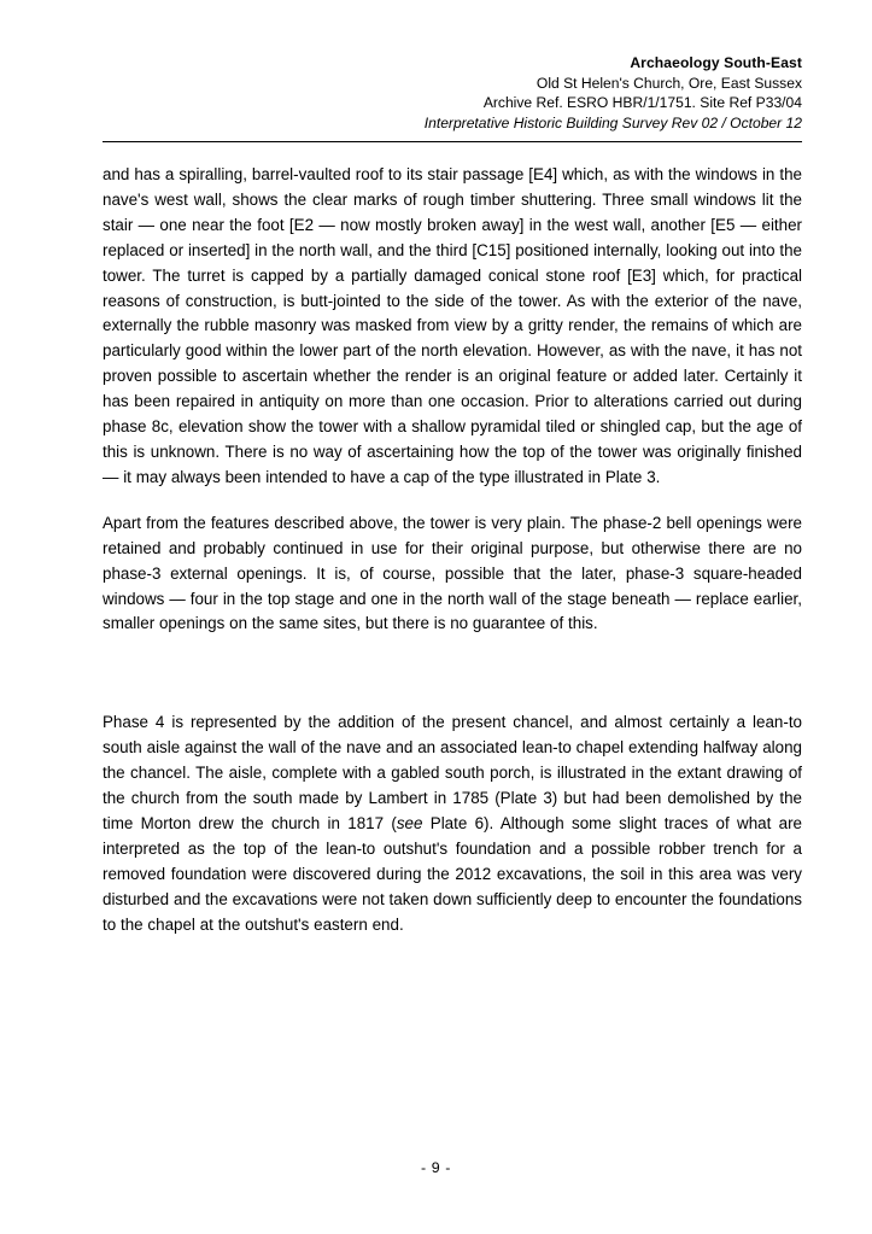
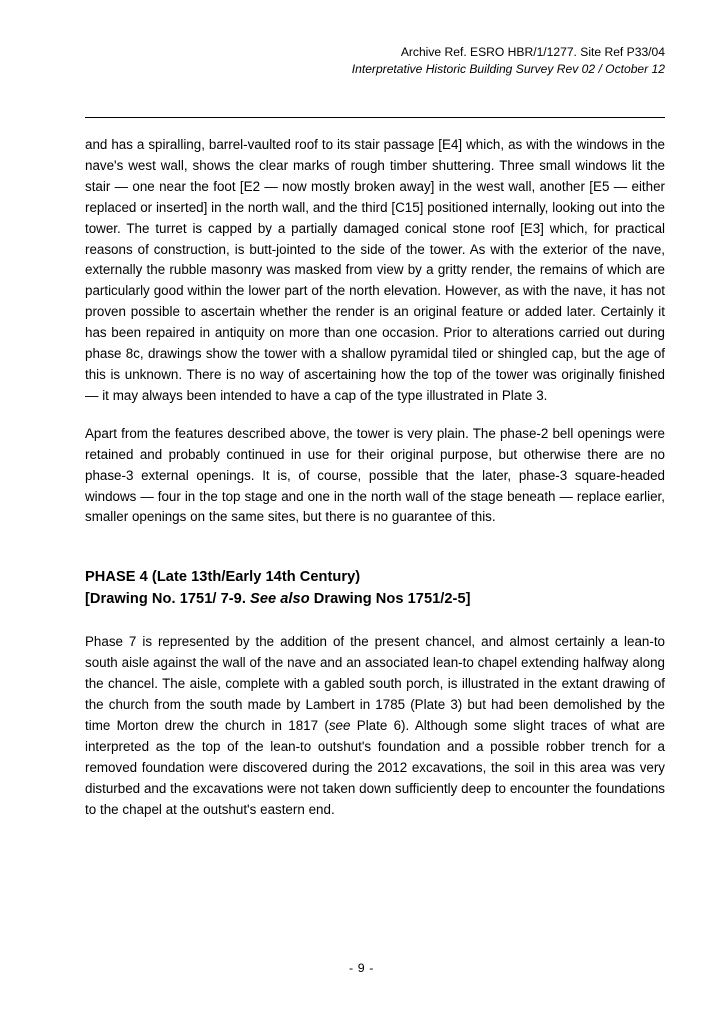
- Archaeology South-East
- Old St Helen's Church, Ore, East Sussex
- Archive Ref. ESRO HBR/1/1751. Site Ref P33/04
+ Archive Ref. ESRO HBR/1/1277. Site Ref P33/04
  Interpretative Historic Building Survey Rev 02 / October 12
- and has a spiralling, barrel-vaulted roof to its stair passage [E4] which, as with the windows in the nave's west wall, shows the clear marks of rough timber shuttering. Three small windows lit the stair — one near the foot [E2 — now mostly broken away] in the west wall, another [E5 — either replaced or inserted] in the north wall, and the third [C15] positioned internally, looking out into the tower. The turret is capped by a partially damaged conical stone roof [E3] which, for practical reasons of construction, is butt-jointed to the side of the tower. As with the exterior of the nave, externally the rubble masonry was masked from view by a gritty render, the remains of which are particularly good within the lower part of the north elevation. However, as with the nave, it has not proven possible to ascertain whether the render is an original feature or added later. Certainly it has been repaired in antiquity on more than one occasion. Prior to alterations carried out during phase 8c, elevation show the tower with a shallow pyramidal tiled or shingled cap, but the age of this is unknown. There is no way of ascertaining how the top of the tower was originally finished — it may always been intended to have a cap of the type illustrated in Plate 3.
+ and has a spiralling, barrel-vaulted roof to its stair passage [E4] which, as with the windows in the nave's west wall, shows the clear marks of rough timber shuttering. Three small windows lit the stair — one near the foot [E2 — now mostly broken away] in the west wall, another [E5 — either replaced or inserted] in the north wall, and the third [C15] positioned internally, looking out into the tower. The turret is capped by a partially damaged conical stone roof [E3] which, for practical reasons of construction, is butt-jointed to the side of the tower. As with the exterior of the nave, externally the rubble masonry was masked from view by a gritty render, the remains of which are particularly good within the lower part of the north elevation. However, as with the nave, it has not proven possible to ascertain whether the render is an original feature or added later. Certainly it has been repaired in antiquity on more than one occasion. Prior to alterations carried out during phase 8c, drawings show the tower with a shallow pyramidal tiled or shingled cap, but the age of this is unknown. There is no way of ascertaining how the top of the tower was originally finished — it may always been intended to have a cap of the type illustrated in Plate 3.
  Apart from the features described above, the tower is very plain. The phase-2 bell openings were retained and probably continued in use for their original purpose, but otherwise there are no phase-3 external openings. It is, of course, possible that the later, phase-3 square-headed windows — four in the top stage and one in the north wall of the stage beneath — replace earlier, smaller openings on the same sites, but there is no guarantee of this.
+ PHASE 4 (Late 13th/Early 14th Century)
+ [Drawing No. 1751/ 7-9. See also Drawing Nos 1751/2-5]
- Phase 4 is represented by the addition of the present chancel, and almost certainly a lean-to south aisle against the wall of the nave and an associated lean-to chapel extending halfway along the chancel. The aisle, complete with a gabled south porch, is illustrated in the extant drawing of the church from the south made by Lambert in 1785 (Plate 3) but had been demolished by the time Morton drew the church in 1817 (see Plate 6). Although some slight traces of what are interpreted as the top of the lean-to outshut's foundation and a possible robber trench for a removed foundation were discovered during the 2012 excavations, the soil in this area was very disturbed and the excavations were not taken down sufficiently deep to encounter the foundations to the chapel at the outshut's eastern end.
+ Phase 7 is represented by the addition of the present chancel, and almost certainly a lean-to south aisle against the wall of the nave and an associated lean-to chapel extending halfway along the chancel. The aisle, complete with a gabled south porch, is illustrated in the extant drawing of the church from the south made by Lambert in 1785 (Plate 3) but had been demolished by the time Morton drew the church in 1817 (see Plate 6). Although some slight traces of what are interpreted as the top of the lean-to outshut's foundation and a possible robber trench for a removed foundation were discovered during the 2012 excavations, the soil in this area was very disturbed and the excavations were not taken down sufficiently deep to encounter the foundations to the chapel at the outshut's eastern end.
  - 9 -
